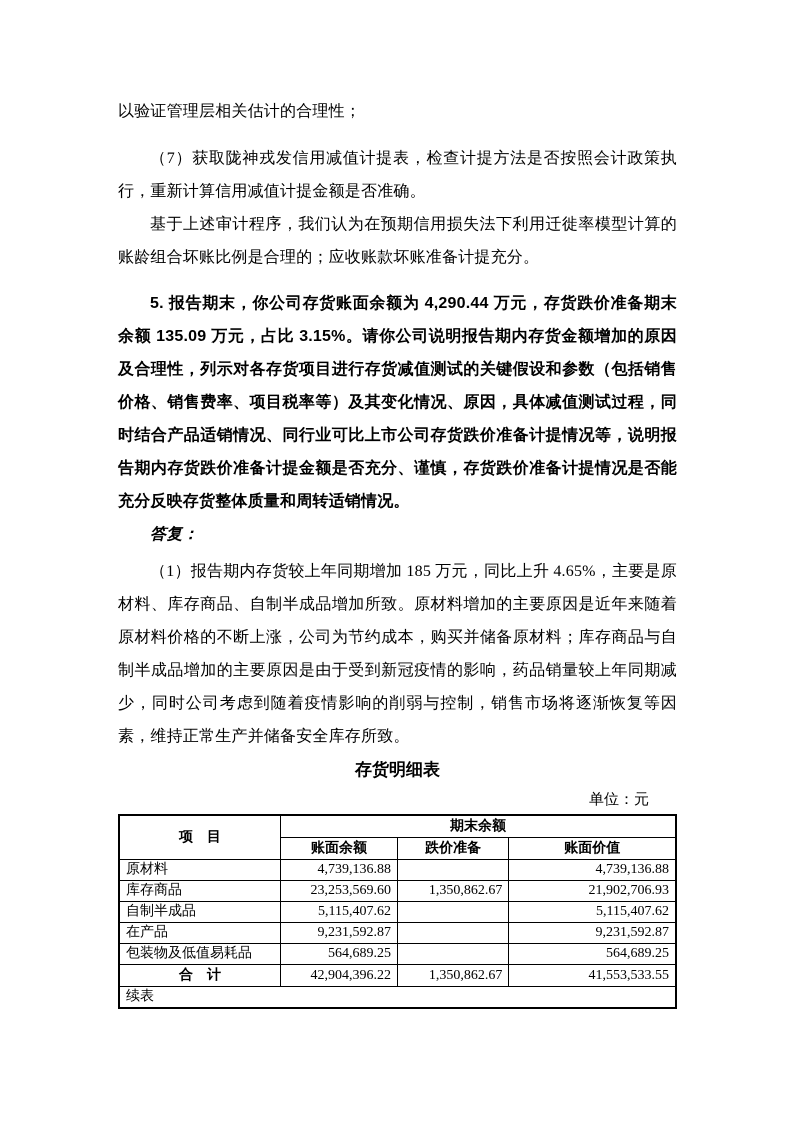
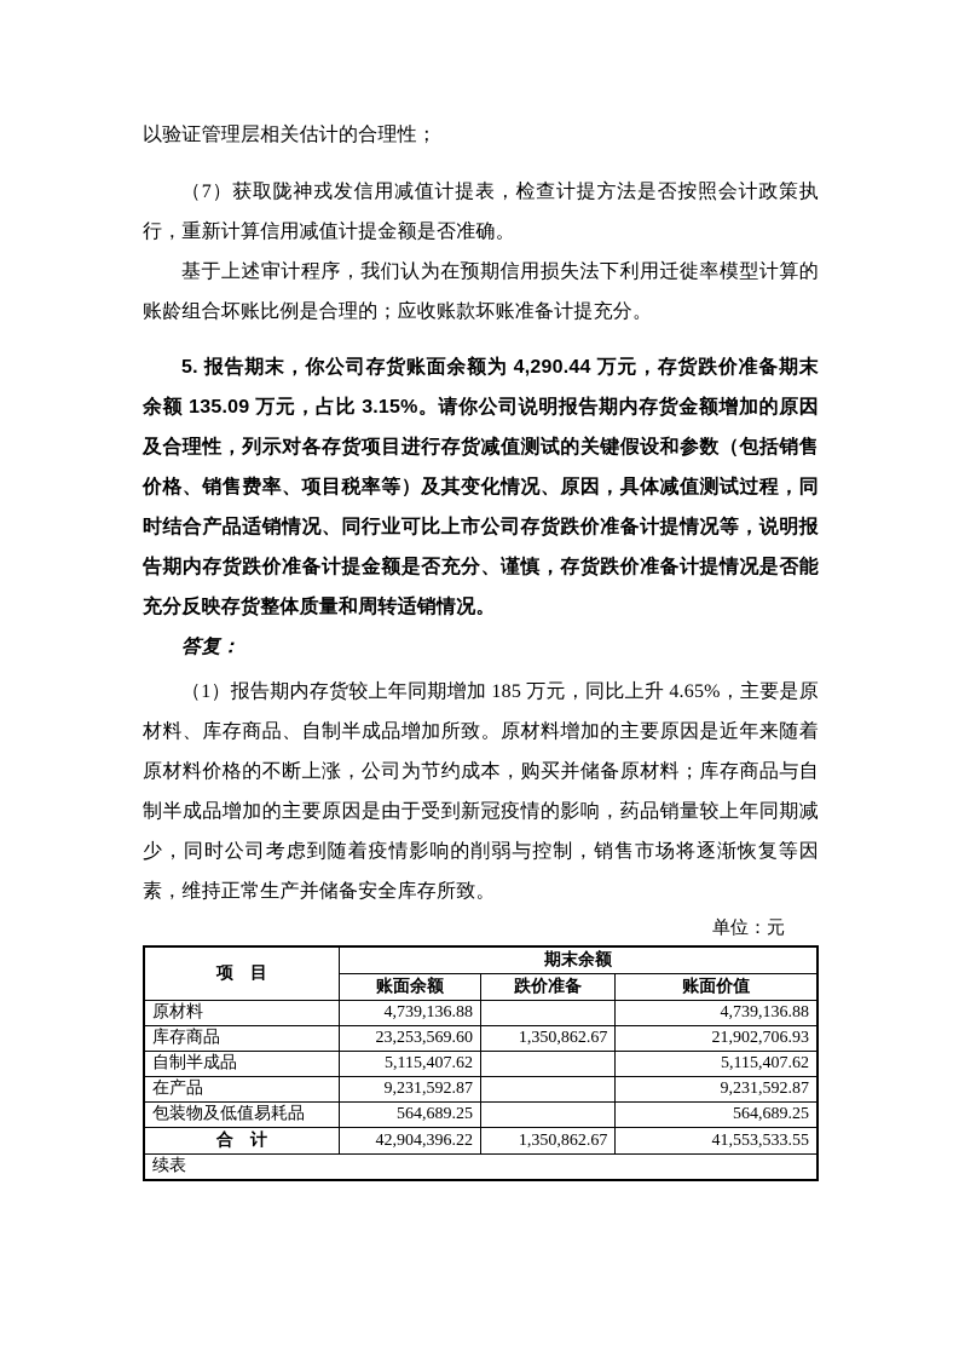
  以验证管理层相关估计的合理性；
  （7）获取陇神戎发信用减值计提表，检查计提方法是否按照会计政策执行，重新计算信用减值计提金额是否准确。
  基于上述审计程序，我们认为在预期信用损失法下利用迁徙率模型计算的账龄组合坏账比例是合理的；应收账款坏账准备计提充分。
  5. 报告期末，你公司存货账面余额为 4,290.44 万元，存货跌价准备期末余额 135.09 万元，占比 3.15%。请你公司说明报告期内存货金额增加的原因及合理性，列示对各存货项目进行存货减值测试的关键假设和参数（包括销售价格、销售费率、项目税率等）及其变化情况、原因，具体减值测试过程，同时结合产品适销情况、同行业可比上市公司存货跌价准备计提情况等，说明报告期内存货跌价准备计提金额是否充分、谨慎，存货跌价准备计提情况是否能充分反映存货整体质量和周转适销情况。
  答复：
  （1）报告期内存货较上年同期增加 185 万元，同比上升 4.65%，主要是原材料、库存商品、自制半成品增加所致。原材料增加的主要原因是近年来随着原材料价格的不断上涨，公司为节约成本，购买并储备原材料；库存商品与自制半成品增加的主要原因是由于受到新冠疫情的影响，药品销量较上年同期减少，同时公司考虑到随着疫情影响的削弱与控制，销售市场将逐渐恢复等因素，维持正常生产并储备安全库存所致。
- 存货明细表
  单位：元
  项 目	期末余额
  账面余额	跌价准备	账面价值
  原材料	4,739,136.88		4,739,136.88
  库存商品	23,253,569.60	1,350,862.67	21,902,706.93
  自制半成品	5,115,407.62		5,115,407.62
  在产品	9,231,592.87		9,231,592.87
  包装物及低值易耗品	564,689.25		564,689.25
  合 计	42,904,396.22	1,350,862.67	41,553,533.55
  续表
